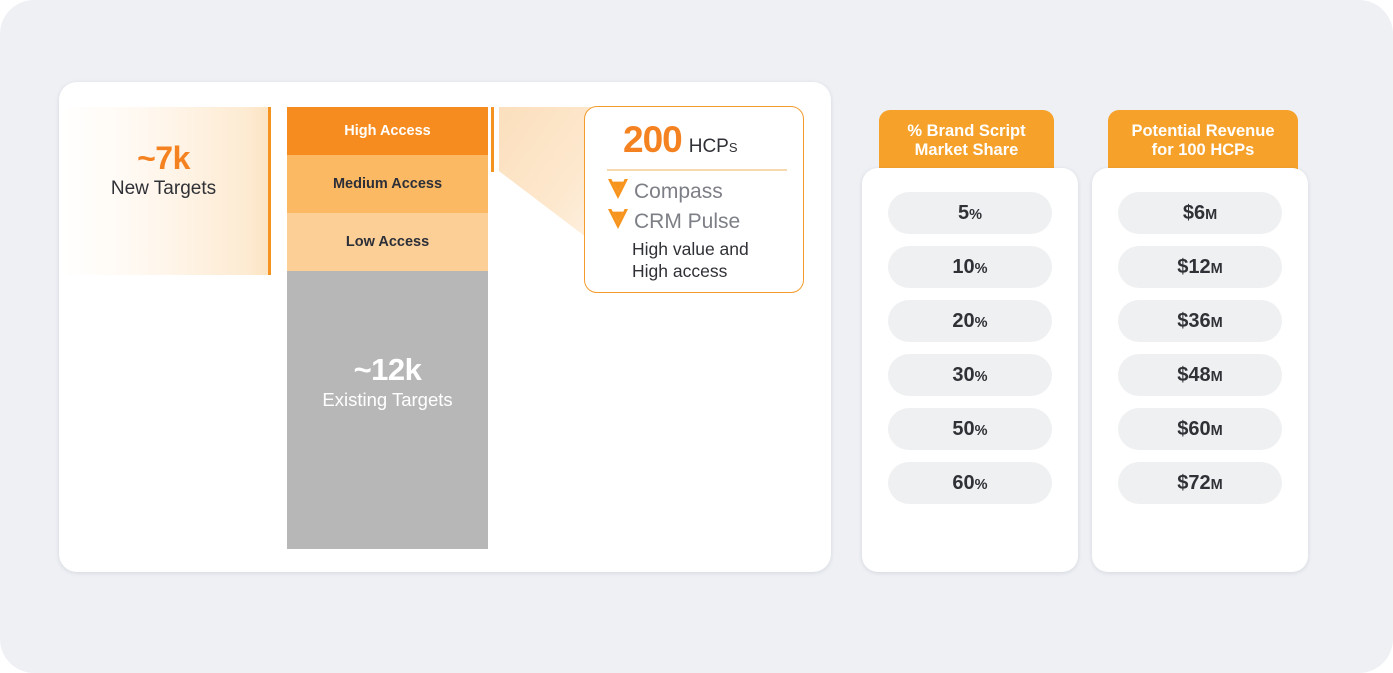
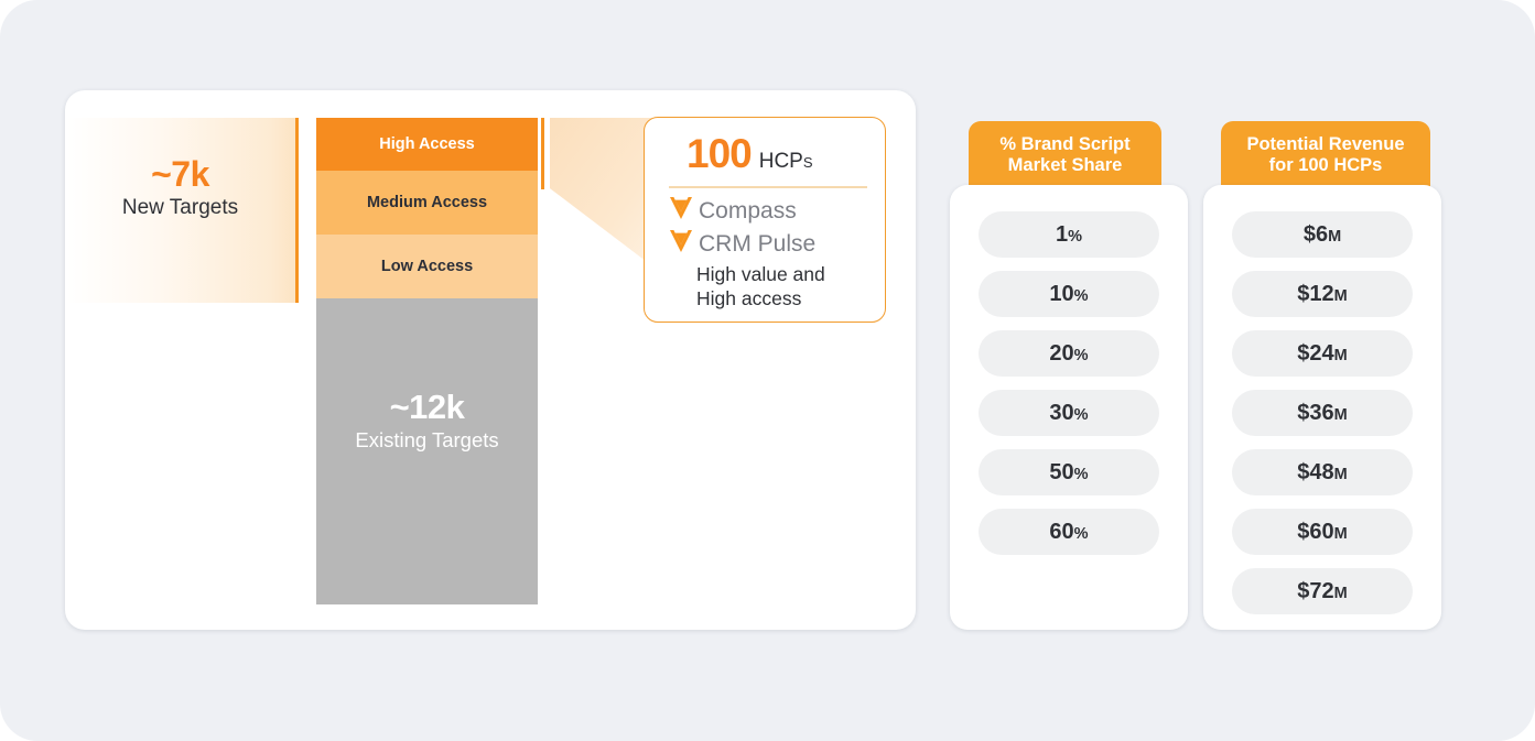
  ~7k
  New Targets
  High Access
  Medium Access
  Low Access
  ~12k
  Existing Targets
- 200
+ 100
  HCPs
  Compass
  CRM Pulse
  High value and
  High access
  % Brand Script
  Market Share
- 5%
+ 1%
  10%
  20%
  30%
  50%
  60%
  Potential Revenue
  for 100 HCPs
  $6M
  $12M
+ $24M
  $36M
  $48M
  $60M
  $72M
